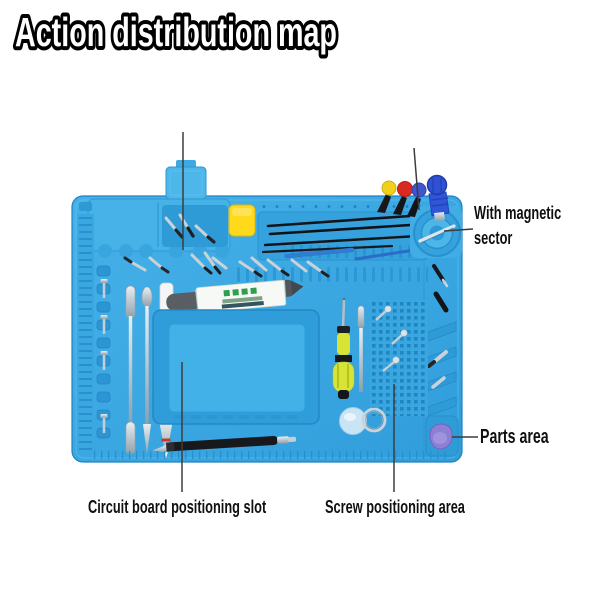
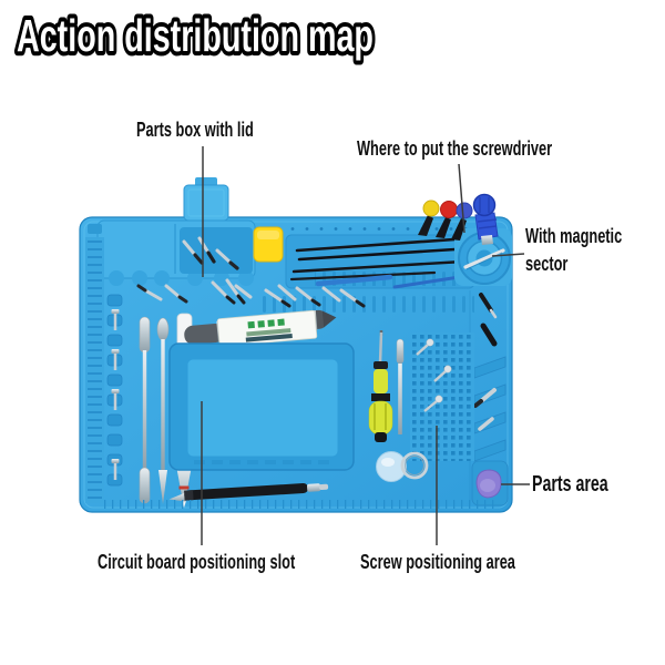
  Action distribution map
+ Parts box with lid
+ Where to put the screwdriver
  With magnetic sector
  Parts area
  Circuit board positioning slot
  Screw positioning area
